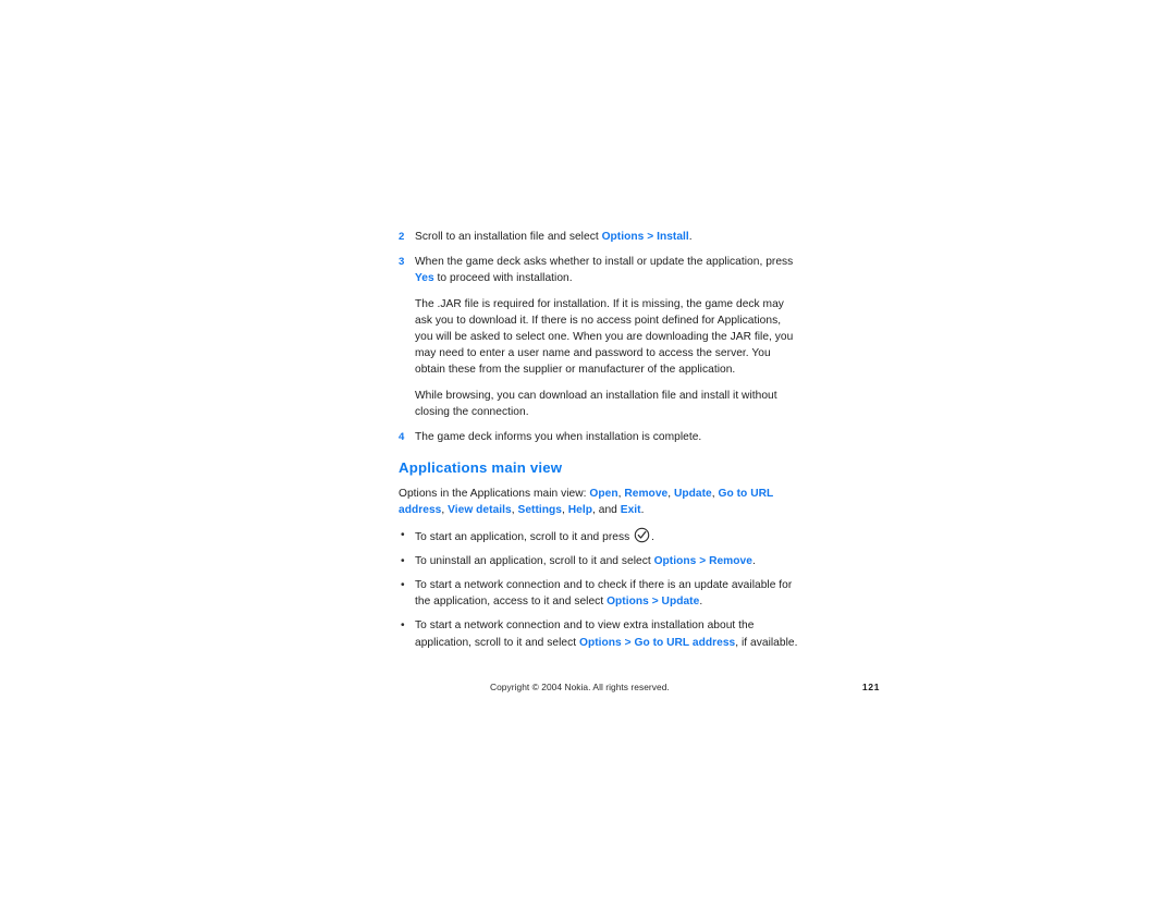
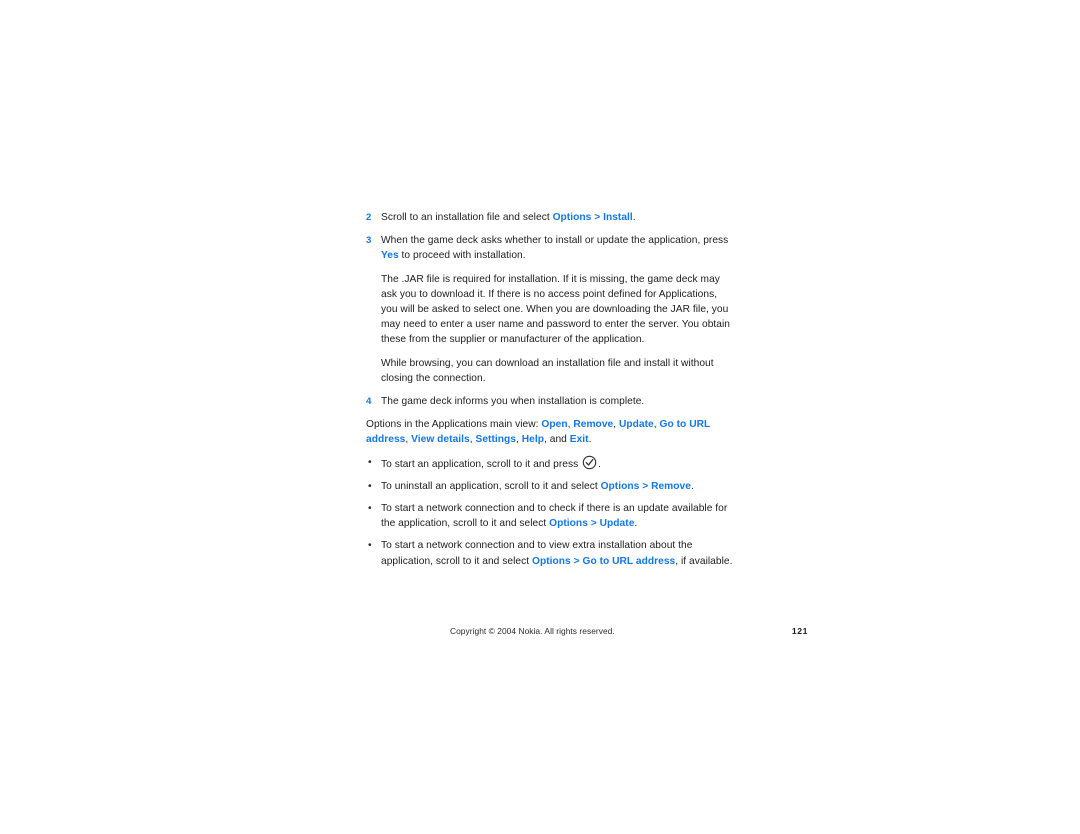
  2
  Scroll to an installation file and select Options > Install.
  3
  When the game deck asks whether to install or update the application, press Yes to proceed with installation.
- The .JAR file is required for installation. If it is missing, the game deck may ask you to download it. If there is no access point defined for Applications, you will be asked to select one. When you are downloading the JAR file, you may need to enter a user name and password to access the server. You obtain these from the supplier or manufacturer of the application.
+ The .JAR file is required for installation. If it is missing, the game deck may ask you to download it. If there is no access point defined for Applications, you will be asked to select one. When you are downloading the JAR file, you may need to enter a user name and password to enter the server. You obtain these from the supplier or manufacturer of the application.
  While browsing, you can download an installation file and install it without closing the connection.
  4
  The game deck informs you when installation is complete.
- Applications main view
  Options in the Applications main view: Open, Remove, Update, Go to URL address, View details, Settings, Help, and Exit.
  •
  To start an application, scroll to it and press .
  •
  To uninstall an application, scroll to it and select Options > Remove.
  •
- To start a network connection and to check if there is an update available for the application, access to it and select Options > Update.
+ To start a network connection and to check if there is an update available for the application, scroll to it and select Options > Update.
  •
  To start a network connection and to view extra installation about the application, scroll to it and select Options > Go to URL address, if available.
  Copyright © 2004 Nokia. All rights reserved.
  121
